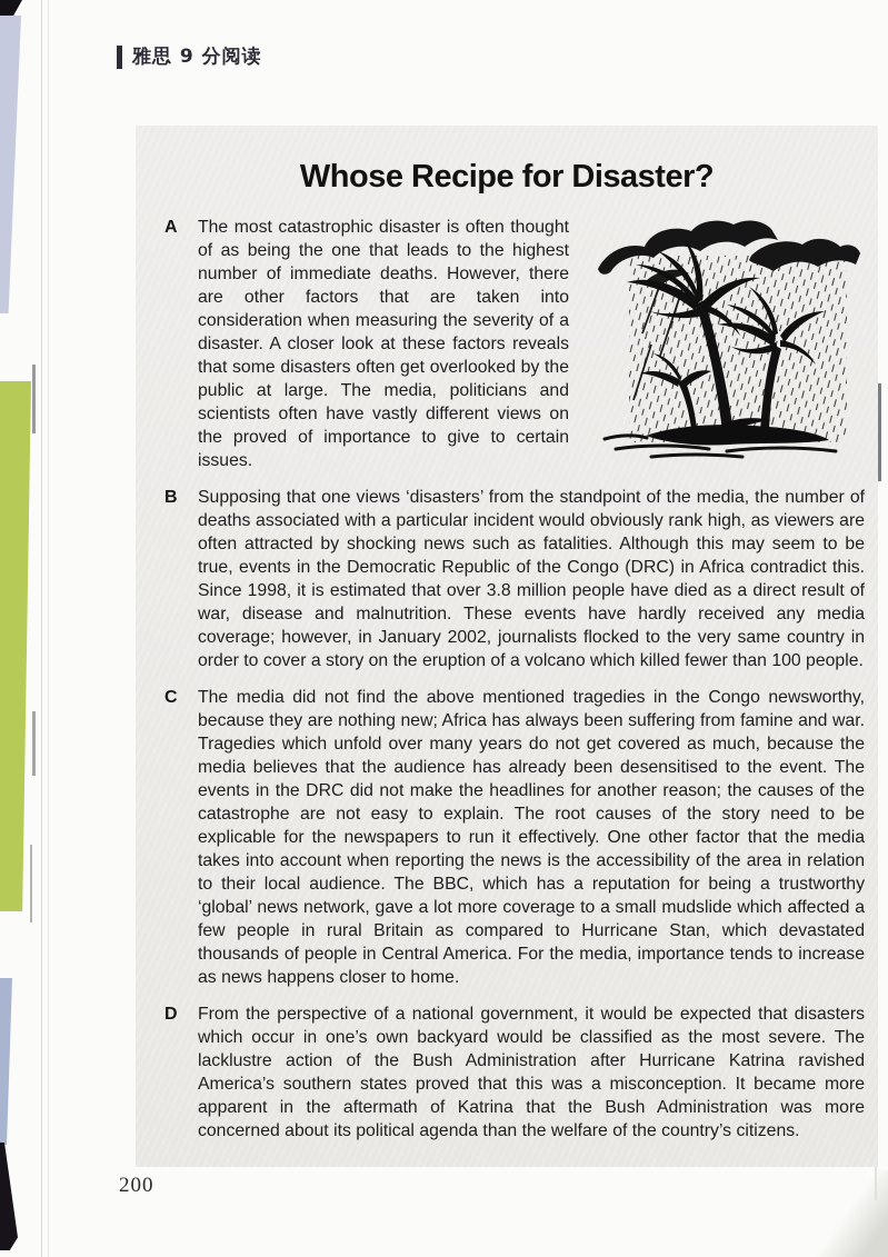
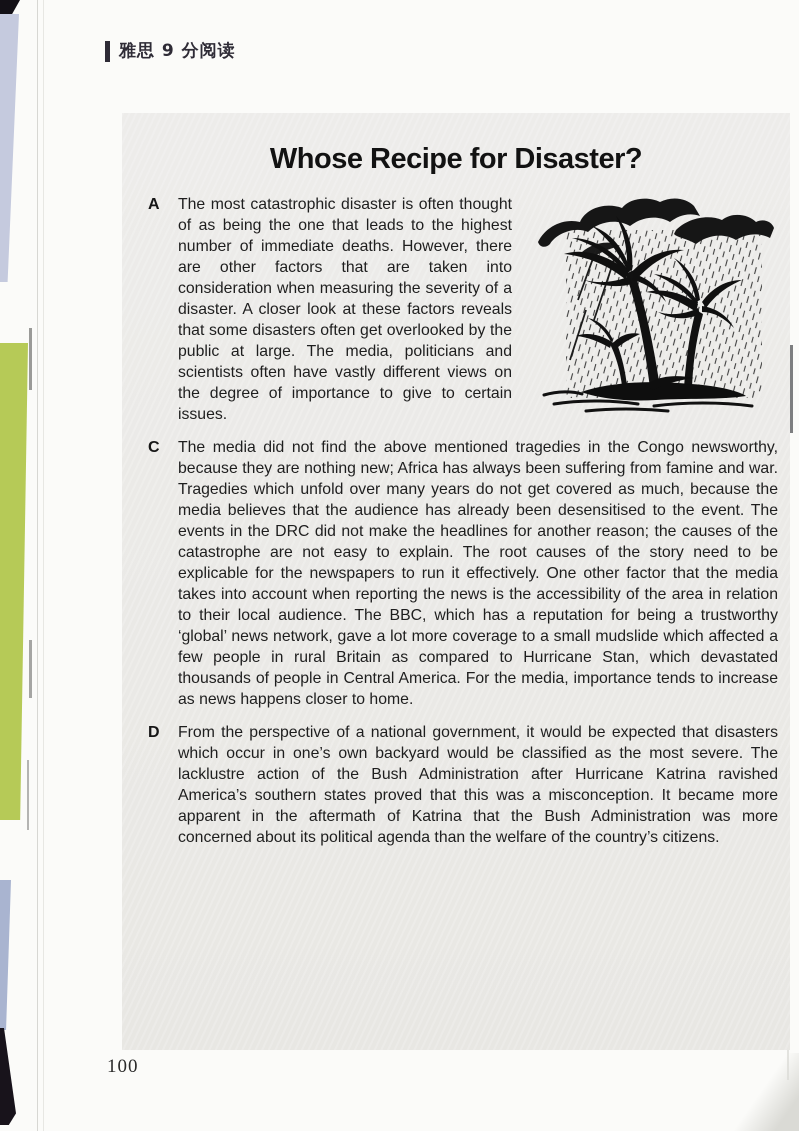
  雅思 9 分阅读
  Whose Recipe for Disaster?
  A
- The most catastrophic disaster is often thought of as being the one that leads to the highest number of immediate deaths. However, there are other factors that are taken into consideration when measuring the severity of a disaster. A closer look at these factors reveals that some disasters often get overlooked by the public at large. The media, politicians and scientists often have vastly different views on the proved of importance to give to certain issues.
+ The most catastrophic disaster is often thought of as being the one that leads to the highest number of immediate deaths. However, there are other factors that are taken into consideration when measuring the severity of a disaster. A closer look at these factors reveals that some disasters often get overlooked by the public at large. The media, politicians and scientists often have vastly different views on the degree of importance to give to certain issues.
- B
- Supposing that one views ‘disasters’ from the standpoint of the media, the number of deaths associated with a particular incident would obviously rank high, as viewers are often attracted by shocking news such as fatalities. Although this may seem to be true, events in the Democratic Republic of the Congo (DRC) in Africa contradict this. Since 1998, it is estimated that over 3.8 million people have died as a direct result of war, disease and malnutrition. These events have hardly received any media coverage; however, in January 2002, journalists flocked to the very same country in order to cover a story on the eruption of a volcano which killed fewer than 100 people.
  C
  The media did not find the above mentioned tragedies in the Congo newsworthy, because they are nothing new; Africa has always been suffering from famine and war. Tragedies which unfold over many years do not get covered as much, because the media believes that the audience has already been desensitised to the event. The events in the DRC did not make the headlines for another reason; the causes of the catastrophe are not easy to explain. The root causes of the story need to be explicable for the newspapers to run it effectively. One other factor that the media takes into account when reporting the news is the accessibility of the area in relation to their local audience. The BBC, which has a reputation for being a trustworthy ‘global’ news network, gave a lot more coverage to a small mudslide which affected a few people in rural Britain as compared to Hurricane Stan, which devastated thousands of people in Central America. For the media, importance tends to increase as news happens closer to home.
  D
  From the perspective of a national government, it would be expected that disasters which occur in one’s own backyard would be classified as the most severe. The lacklustre action of the Bush Administration after Hurricane Katrina ravished America’s southern states proved that this was a misconception. It became more apparent in the aftermath of Katrina that the Bush Administration was more concerned about its political agenda than the welfare of the country’s citizens.
- 200
+ 100
